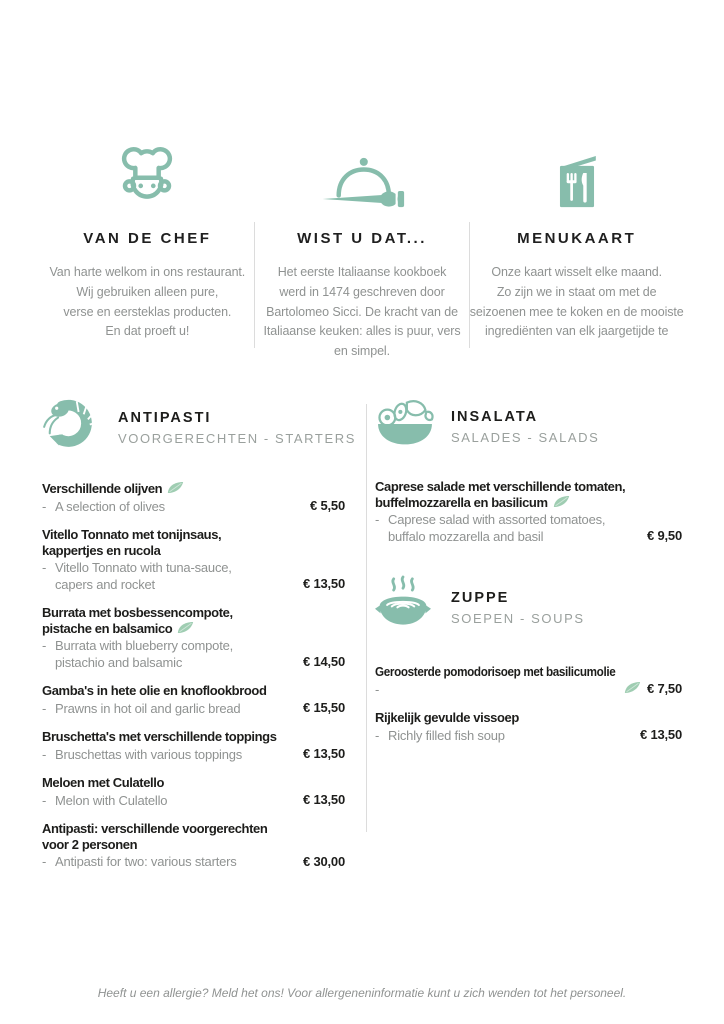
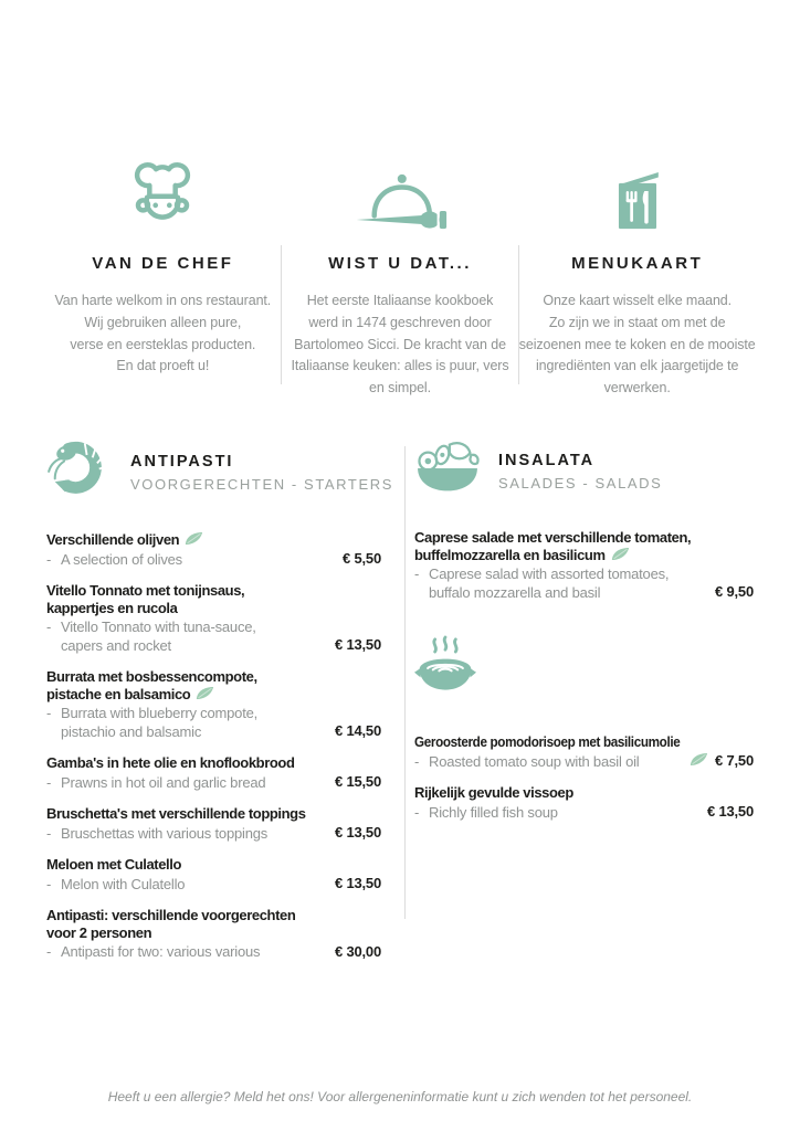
  VAN DE CHEF
  Van harte welkom in ons restaurant.
  Wij gebruiken alleen pure,
  verse en eersteklas producten.
  En dat proeft u!
  WIST U DAT...
  Het eerste Italiaanse kookboek
  werd in 1474 geschreven door
  Bartolomeo Sicci. De kracht van de
  Italiaanse keuken: alles is puur, vers
  en simpel.
  MENUKAART
  Onze kaart wisselt elke maand.
  Zo zijn we in staat om met de
  seizoenen mee te koken en de mooiste
  ingrediënten van elk jaargetijde te
+ verwerken.
  ANTIPASTI
  VOORGERECHTEN - STARTERS
  Verschillende olijven
  € 5,50
  -
  A selection of olives
  Vitello Tonnato met tonijnsaus,
  kappertjes en rucola
  € 13,50
  -
  Vitello Tonnato with tuna-sauce,
  capers and rocket
  Burrata met bosbessencompote,
  pistache en balsamico
  € 14,50
  -
  Burrata with blueberry compote,
  pistachio and balsamic
  Gamba's in hete olie en knoflookbrood
  € 15,50
  -
  Prawns in hot oil and garlic bread
  Bruschetta's met verschillende toppings
  € 13,50
  -
  Bruschettas with various toppings
  Meloen met Culatello
  € 13,50
  -
  Melon with Culatello
  Antipasti: verschillende voorgerechten
  voor 2 personen
  € 30,00
  -
- Antipasti for two: various starters
+ Antipasti for two: various various
  INSALATA
  SALADES - SALADS
  Caprese salade met verschillende tomaten,
  buffelmozzarella en basilicum
  € 9,50
  -
  Caprese salad with assorted tomatoes,
  buffalo mozzarella and basil
- ZUPPE
- SOEPEN - SOUPS
  Geroosterde pomodorisoep met basilicumolie
  € 7,50
  -
+ Roasted tomato soup with basil oil
  Rijkelijk gevulde vissoep
  € 13,50
  -
  Richly filled fish soup
  Heeft u een allergie? Meld het ons! Voor allergeneninformatie kunt u zich wenden tot het personeel.
